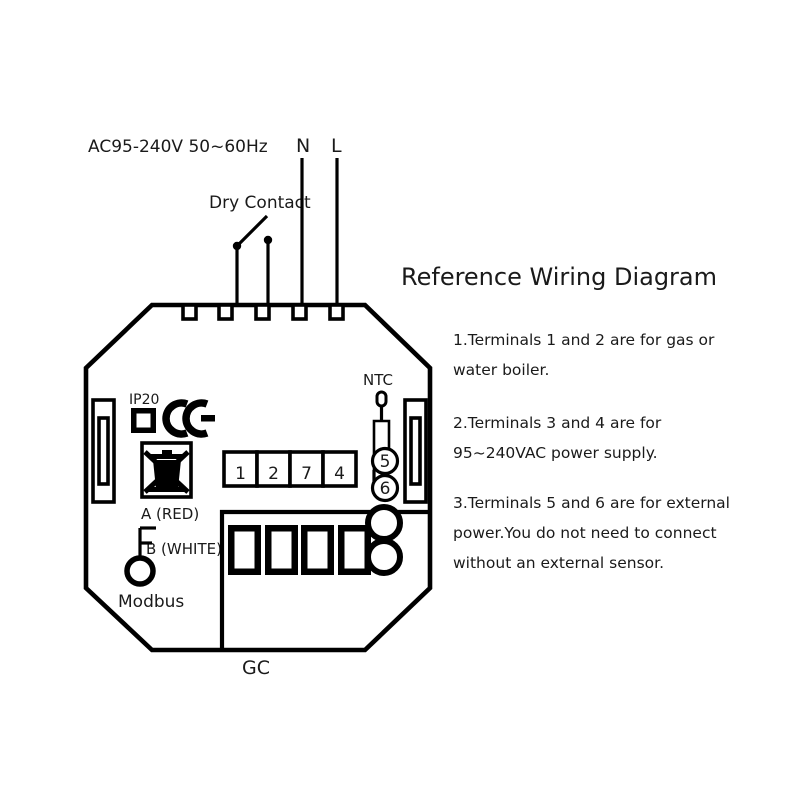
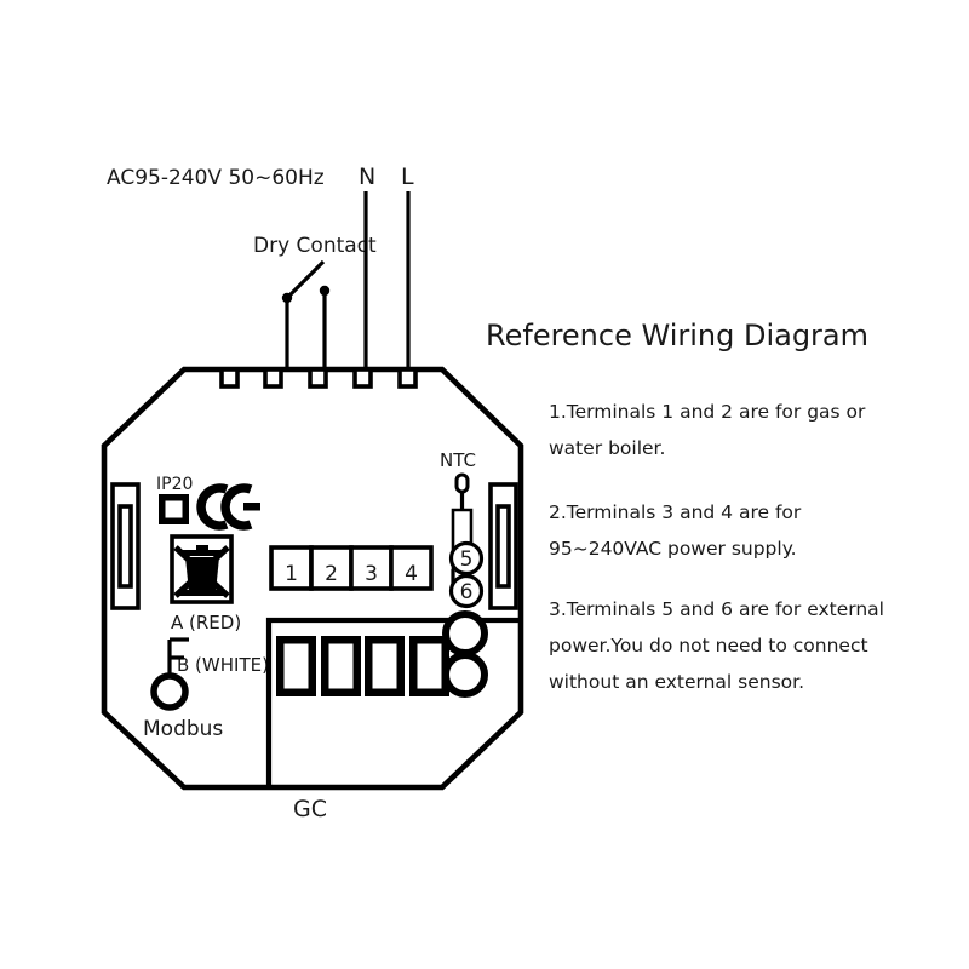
  AC95-240V 50~60Hz
  N
  L
  Dry Contact
  IP20
  A (RED)
  B (WHITE)
  Modbus
  NTC
  5
  6
  1
  2
- 7
+ 3
  4
  GC
  Reference Wiring Diagram
  1.Terminals 1 and 2 are for gas or
  water boiler.
  2.Terminals 3 and 4 are for
  95~240VAC power supply.
  3.Terminals 5 and 6 are for external
  power.You do not need to connect
  without an external sensor.
